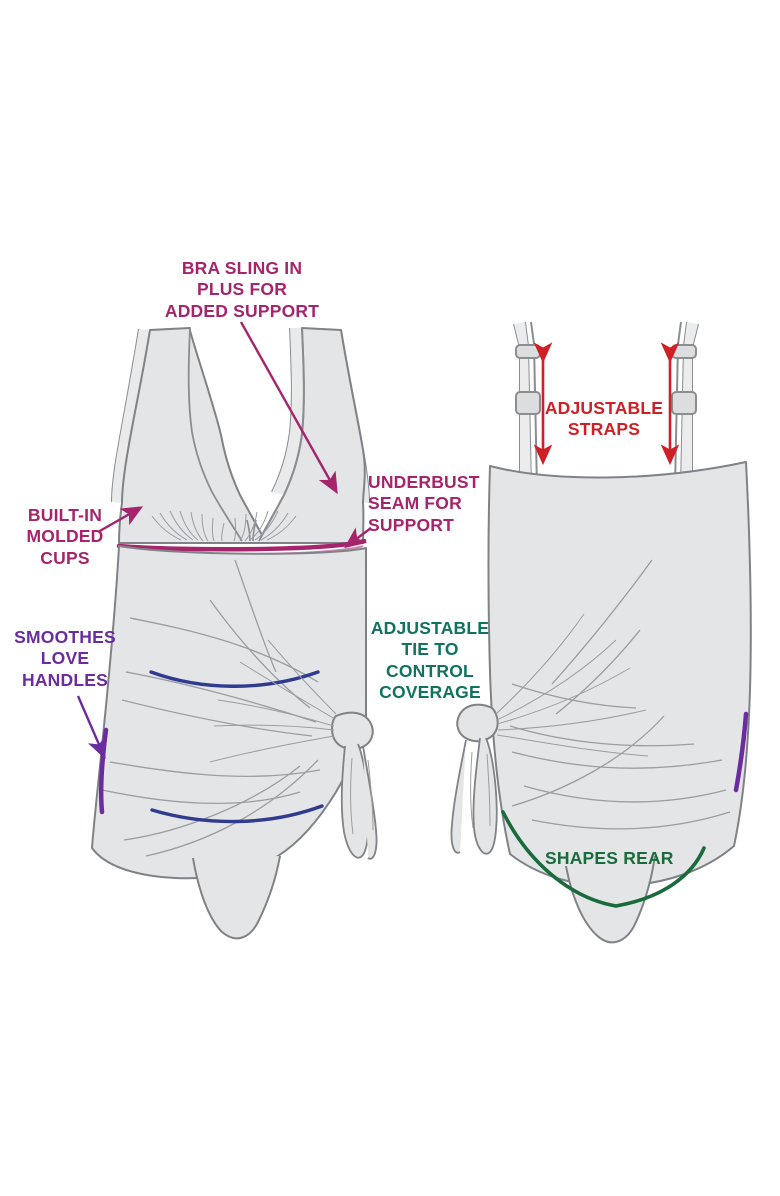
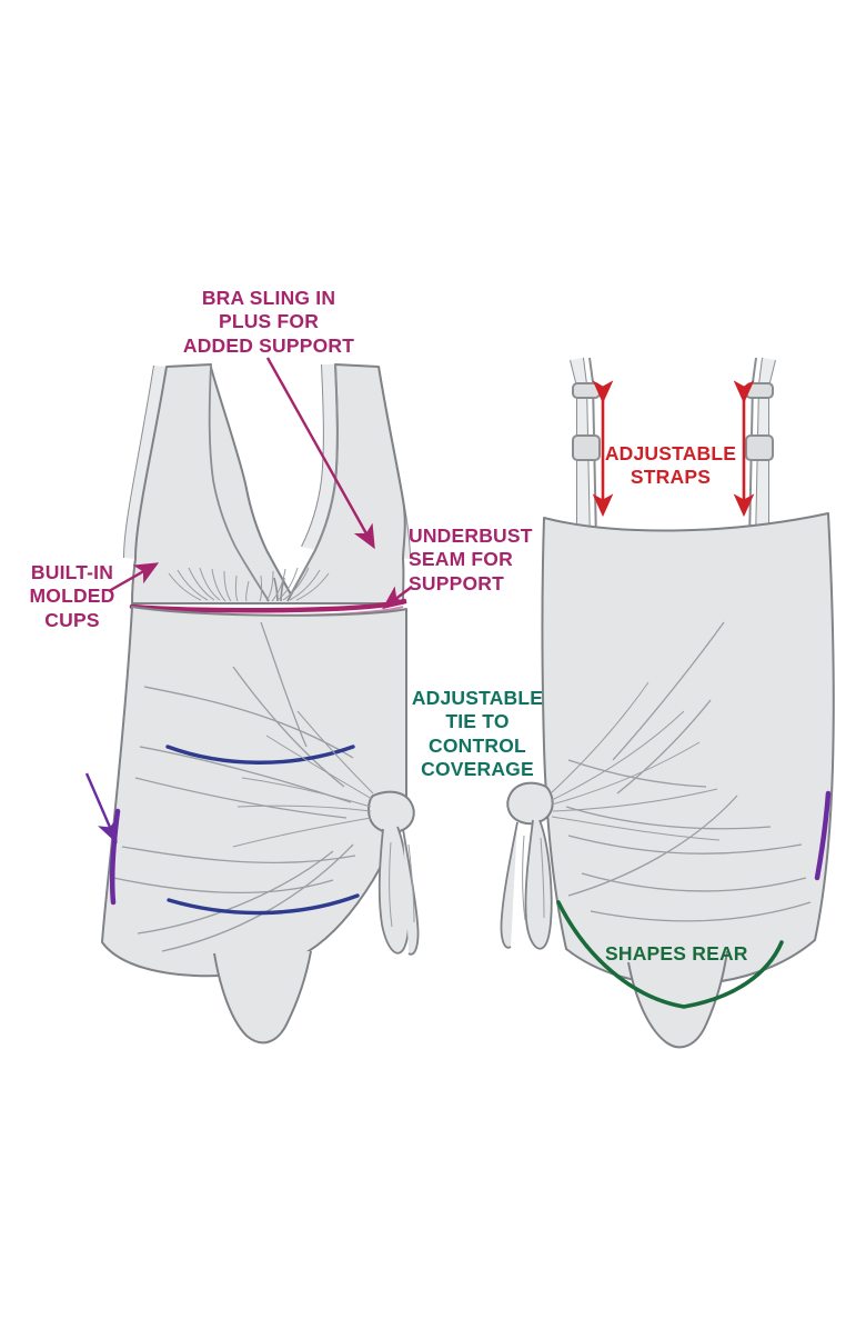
  BRA SLING IN
  PLUS FOR
  ADDED SUPPORT
  UNDERBUST
  SEAM FOR
  SUPPORT
  BUILT-IN
  MOLDED
  CUPS
- SMOOTHES
- LOVE
- HANDLES
  ADJUSTABLE
  TIE TO
  CONTROL
  COVERAGE
  ADJUSTABLE
  STRAPS
  SHAPES REAR
